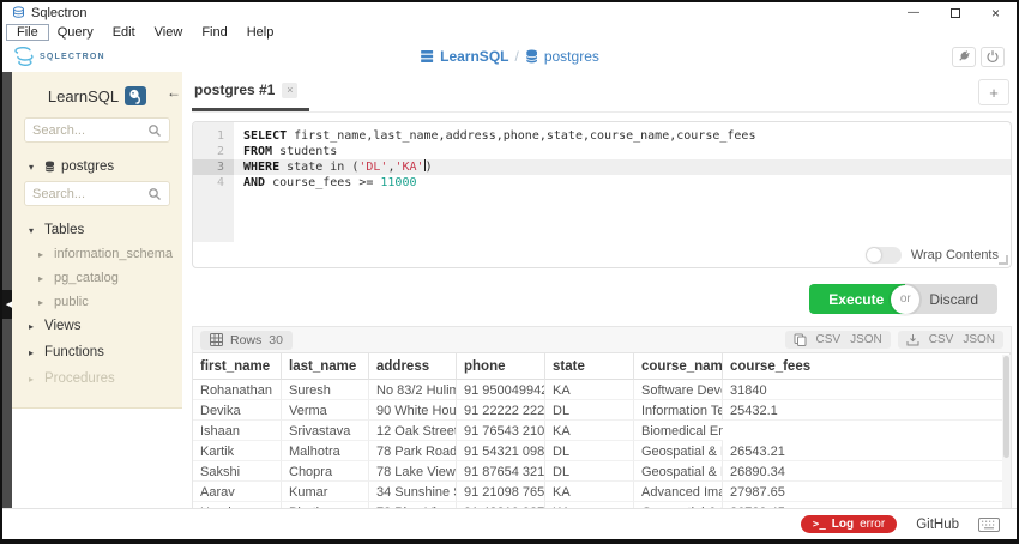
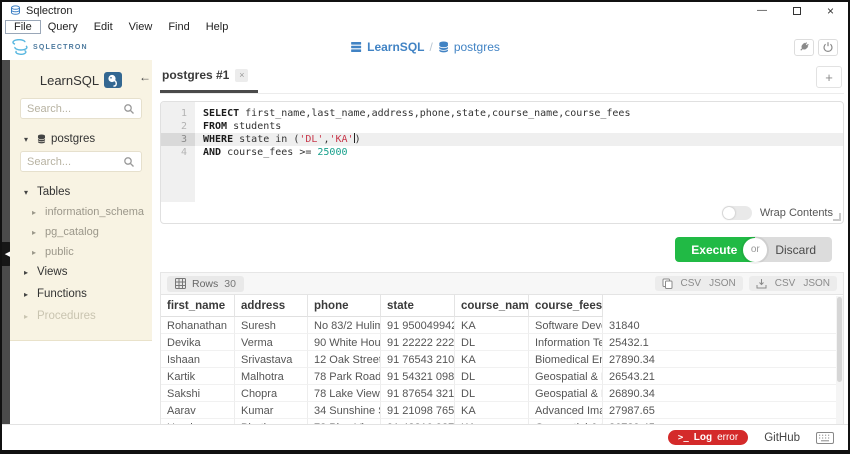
  Sqlectron
  —
  ×
  File
  Query
  Edit
  View
  Find
  Help
  LearnSQL
  /
  postgres
  LearnSQL
  ←
  Search...
  ▾
  postgres
  Search...
  ▾
  Tables
  ▸
  information_schema
  ▸
  pg_catalog
  ▸
  public
  ▸
  Views
  ▸
  Functions
  ▸
  Procedures
  postgres #1
  ×
  +
  1
  2
  3
  4
  SELECT first_name,last_name,address,phone,state,course_name,course_fees
  FROM students
  WHERE state in ('DL','KA')
- AND course_fees >= 11000
+ AND course_fees >= 25000
  Wrap Contents
  Execute
  or
  Discard
  Rows
  30
  CSV
  JSON
  CSV
  JSON
  first_name
- last_name
  address
  phone
  state
  course_nam
  course_fees
  Rohanathan
  Suresh
  No 83/2 Hulim
  91 950049942
  KA
  31840
  Devika
  Verma
  90 White Hou
  91 22222 222
  DL
  Information Te
  25432.1
  Ishaan
  Srivastava
  12 Oak Street
  91 76543 210
  KA
  Biomedical En
+ 27890.34
  Kartik
  Malhotra
  78 Park Road
  91 54321 098
  DL
  26543.21
  Sakshi
  Chopra
  78 Lake View
  91 87654 321
  DL
  26890.34
  Aarav
  Kumar
  91 21098 765
  KA
  27987.65
  >_
  Log
  error
  GitHub
